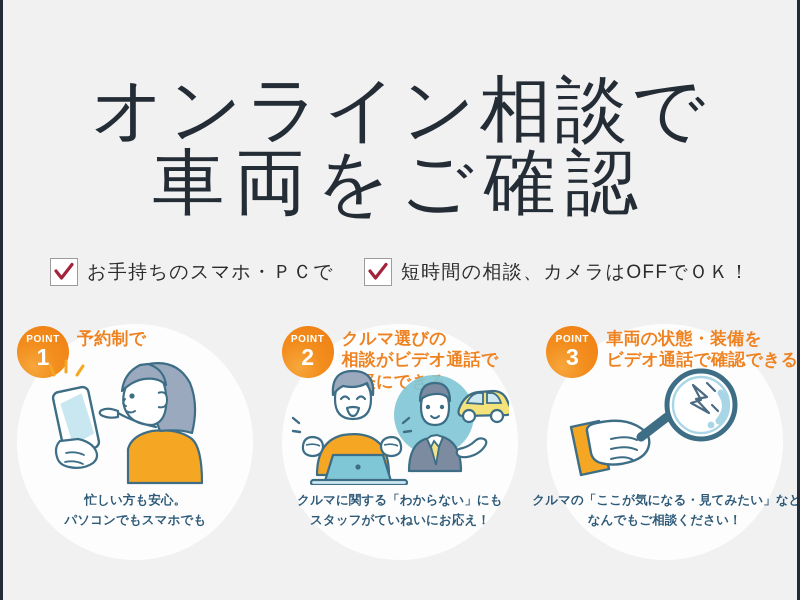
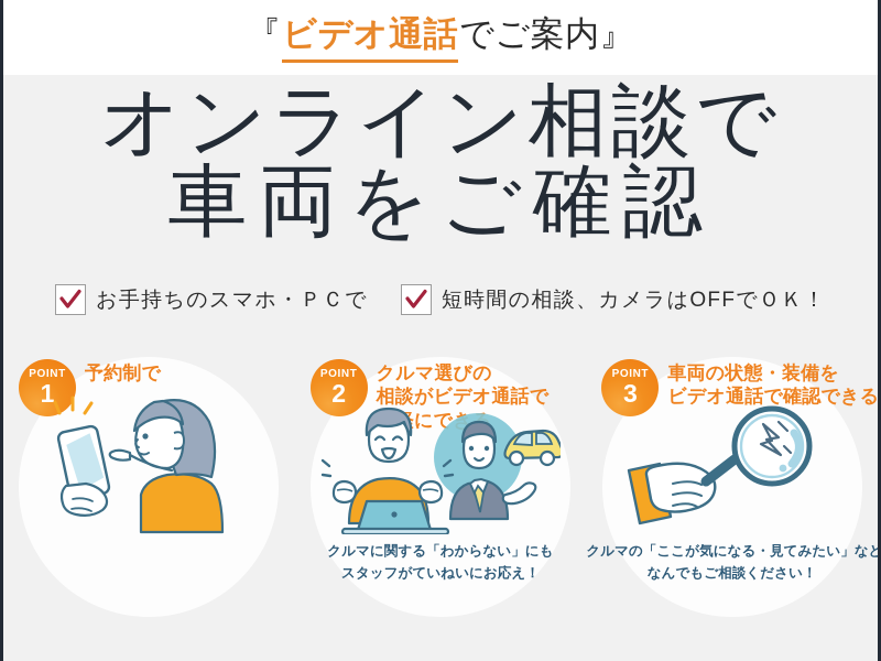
+ 『
+ ビデオ通話
+ でご案内
+ 』
  オンライン相談で
  車両をご確認
  お手持ちのスマホ・ＰＣで
  短時間の相談、カメラはOFFでＯＫ！
  POINT
  1
  予約制で
- 忙しい方も安心。
- パソコンでもスマホでも
  POINT
  2
  クルマ選びの
  相談がビデオ通話で
  クルマに関する「わからない」にも
  スタッフがていねいにお応え！
  POINT
  3
  車両の状態・装備を
  ビデオ通話で確認できる
  クルマの「ここが気になる・見てみたい」など
  なんでもご相談ください！
